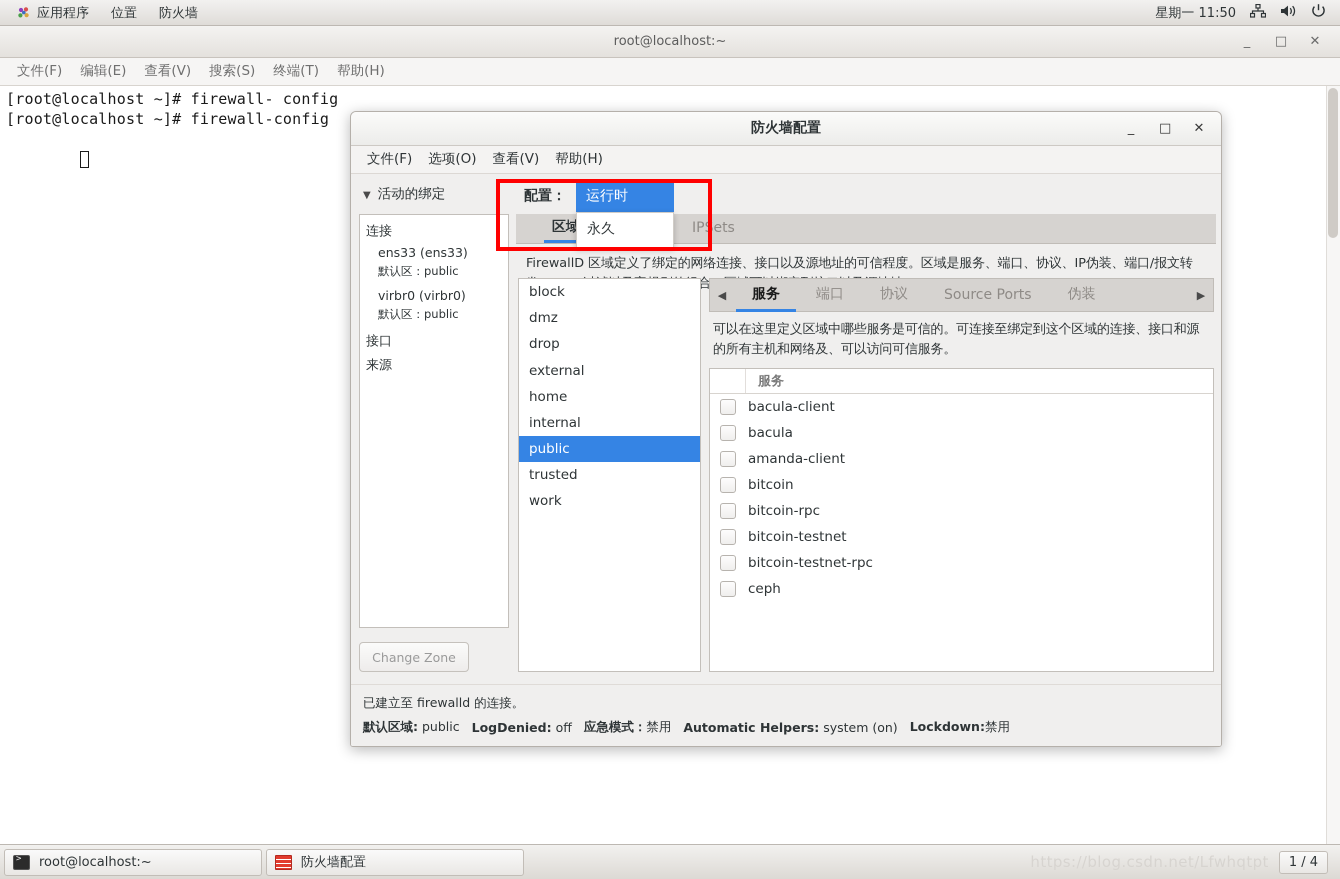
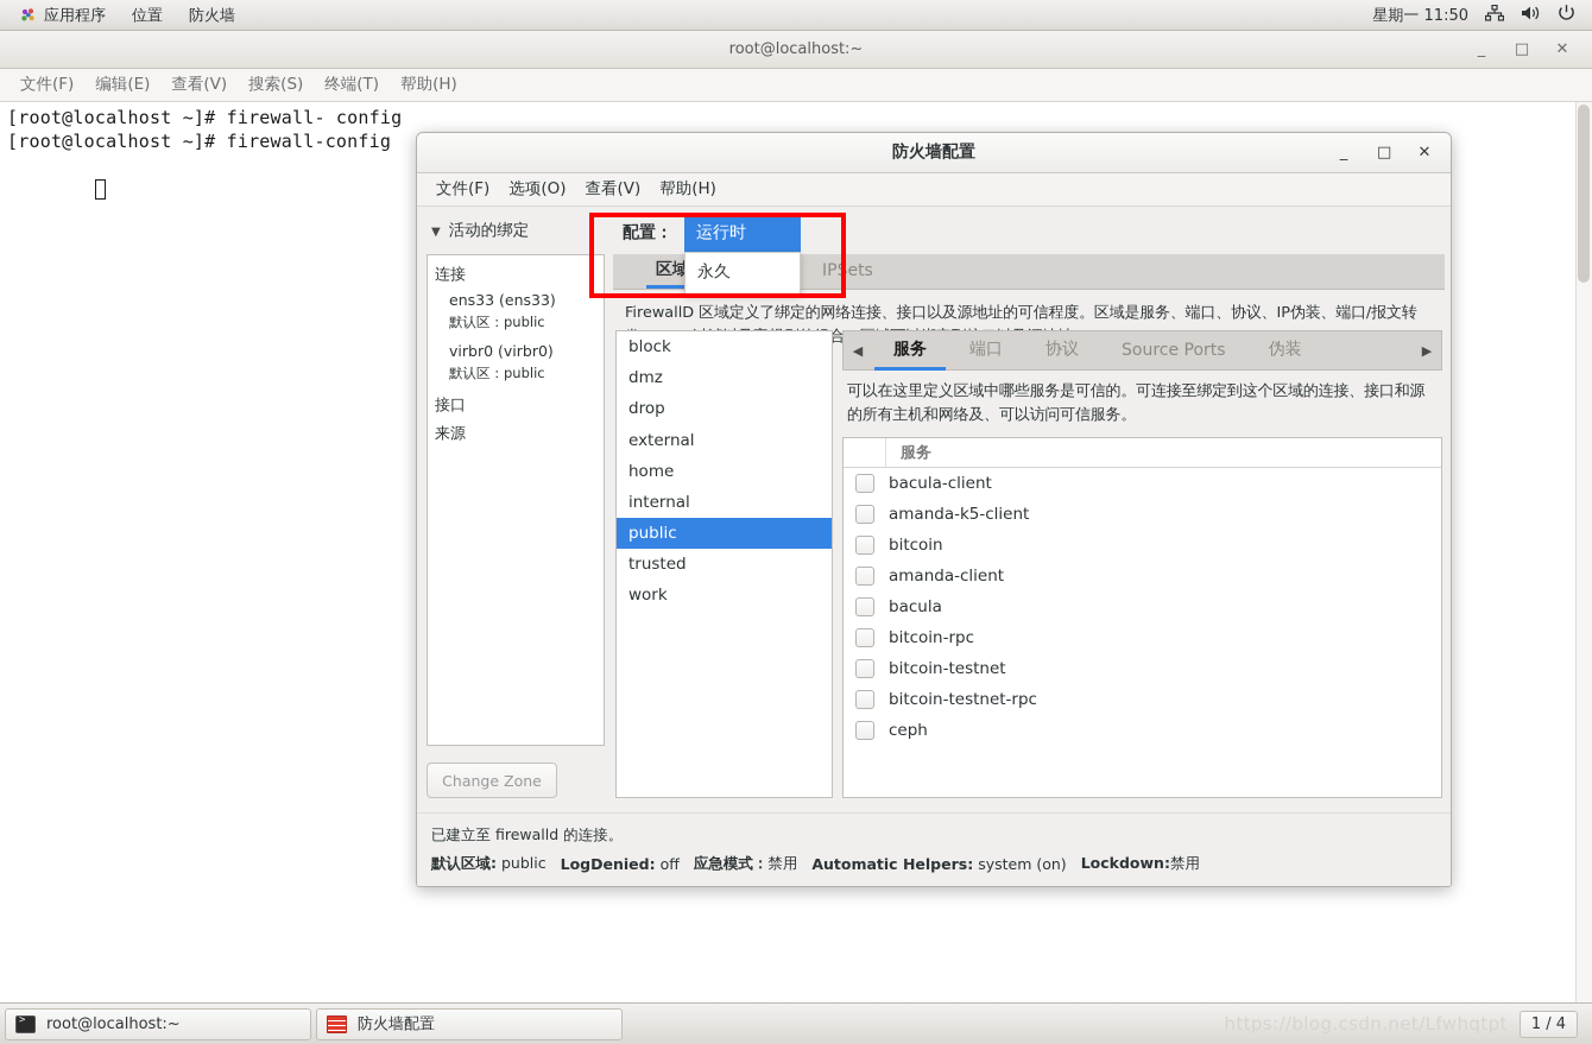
  应用程序
  位置
  防火墙
  星期一 11:50
  root@localhost:~
  _
  □
  ✕
  文件(F)
  编辑(E)
  查看(V)
  搜索(S)
  终端(T)
  帮助(H)
  [root@localhost ~]# firewall- config
  [root@localhost ~]# firewall-config
  防火墙配置
  _
  □
  ✕
  文件(F)
  选项(O)
  查看(V)
  帮助(H)
  ▼
  活动的绑定
  连接
  ens33 (ens33)
  默认区：public
  virbr0 (virbr0)
  默认区：public
  接口
  来源
  Change Zone
  配置：
  运行时
  永久
  区域
  IPSets
  block
  dmz
  drop
  external
  home
  internal
  public
  trusted
  work
  ◀
  服务
  端口
  协议
  Source Ports
  伪装
  ▶
  可以在这里定义区域中哪些服务是可信的。可连接至绑定到这个区域的连接、接口和源的所有主机和网络及、可以访问可信服务。
  服务
  bacula-client
+ amanda-k5-client
- bacula
+ bitcoin
  amanda-client
- bitcoin
+ bacula
  bitcoin-rpc
  bitcoin-testnet
  bitcoin-testnet-rpc
  ceph
  已建立至 firewalld 的连接。
  默认区域: public
  LogDenied: off
  应急模式：禁用
  Automatic Helpers: system (on)
  Lockdown:禁用
  root@localhost:~
  防火墙配置
  https://blog.csdn.net/Lfwhqtpt
  1 / 4
